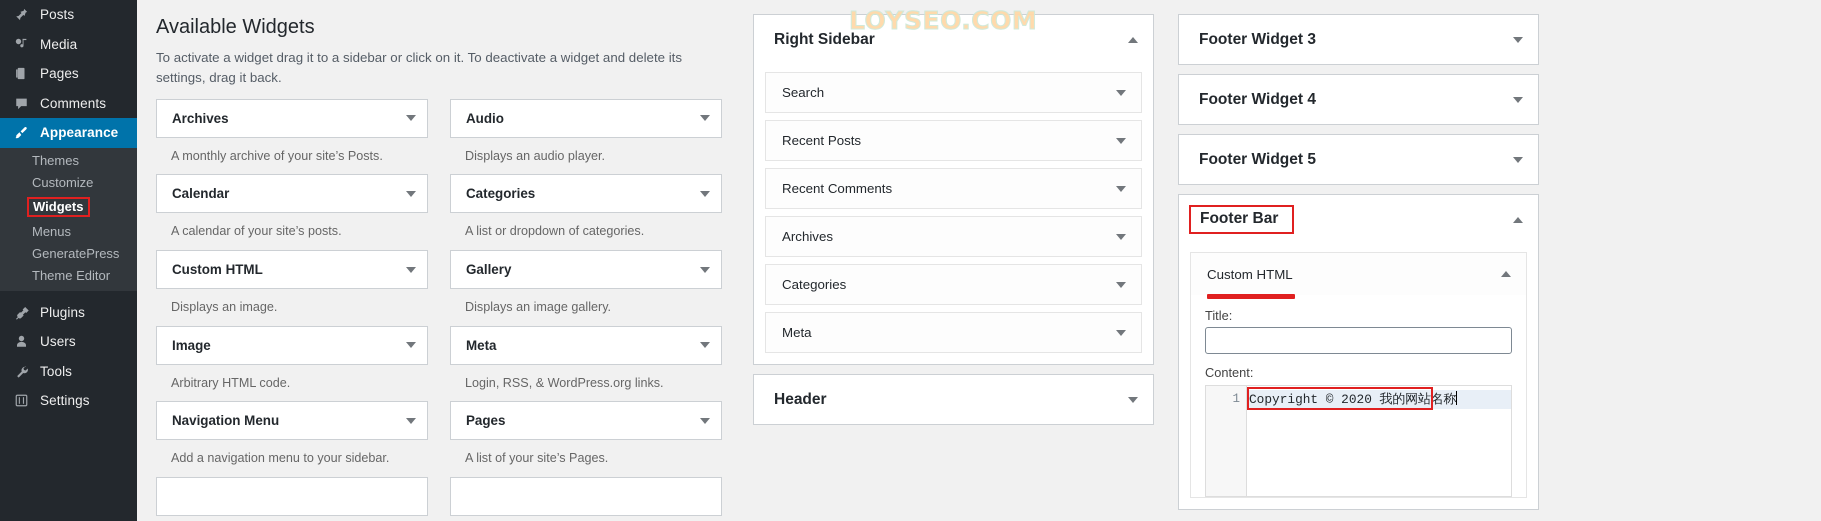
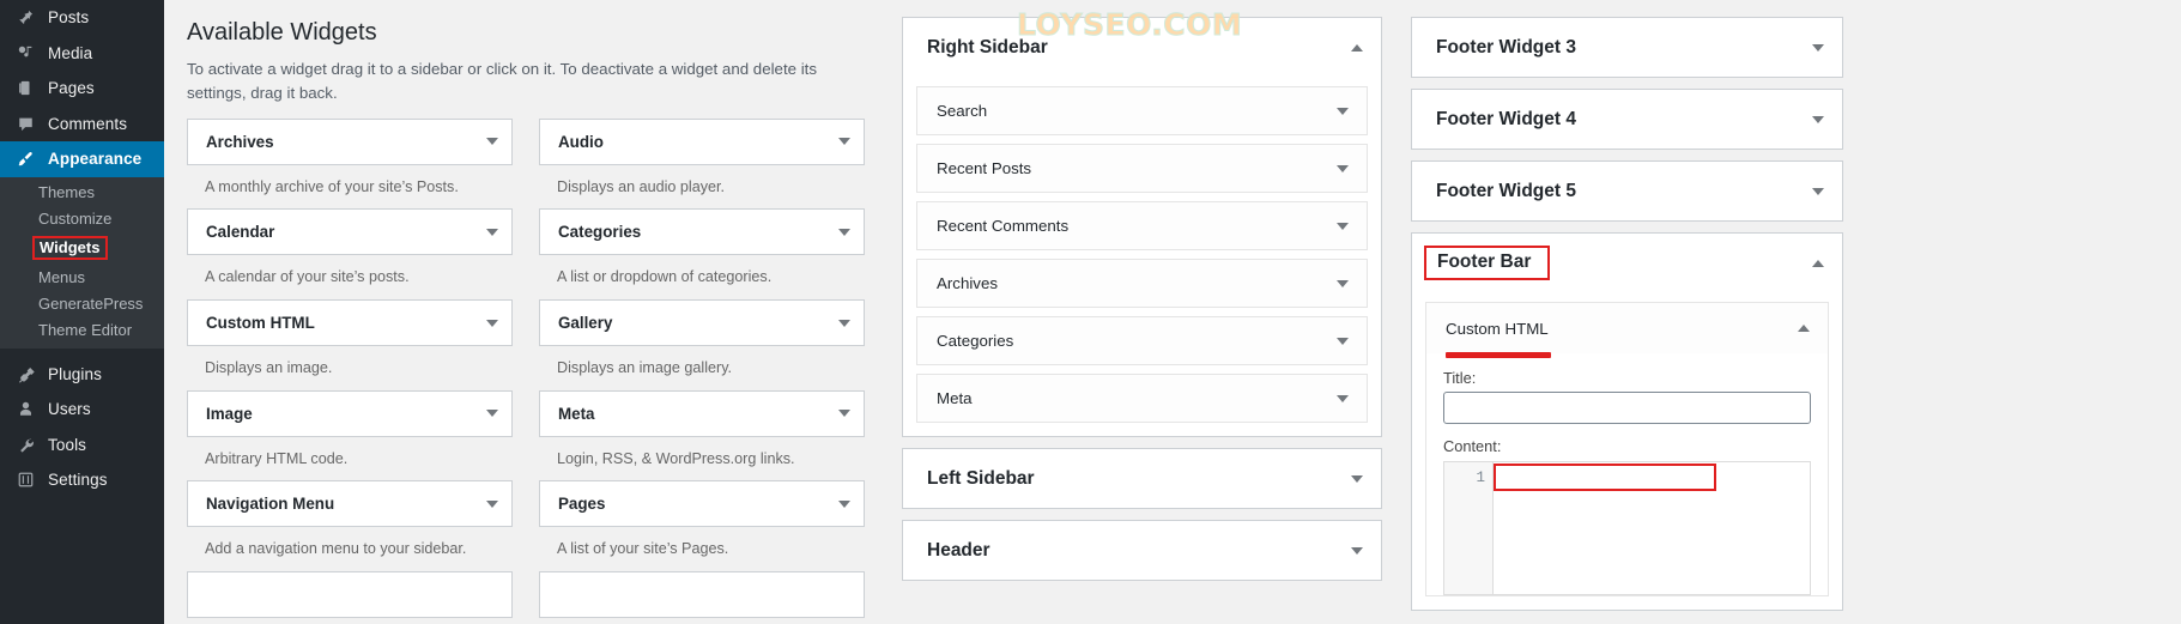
  Posts
  Media
  Pages
  Comments
  Appearance
  Themes
  Customize
  Widgets
  Menus
  GeneratePress
  Theme Editor
  Plugins
  Users
  Tools
  Settings
  LOYSEO.COM
  Available Widgets
  To activate a widget drag it to a sidebar or click on it. To deactivate a widget and delete its settings, drag it back.
  Archives
  A monthly archive of your site’s Posts.
  Audio
  Displays an audio player.
  Calendar
  A calendar of your site’s posts.
  Categories
  A list or dropdown of categories.
  Custom HTML
  Displays an image.
  Gallery
  Displays an image gallery.
  Image
  Arbitrary HTML code.
  Meta
  Login, RSS, & WordPress.org links.
  Navigation Menu
  Add a navigation menu to your sidebar.
  Pages
  A list of your site’s Pages.
  Right Sidebar
  Search
  Recent Posts
  Recent Comments
  Archives
  Categories
  Meta
+ Left Sidebar
  Header
  Footer Widget 3
  Footer Widget 4
  Footer Widget 5
  Footer Bar
  Custom HTML
  Title:
  Content:
  1
- Copyright © 2020 我的网站名称
